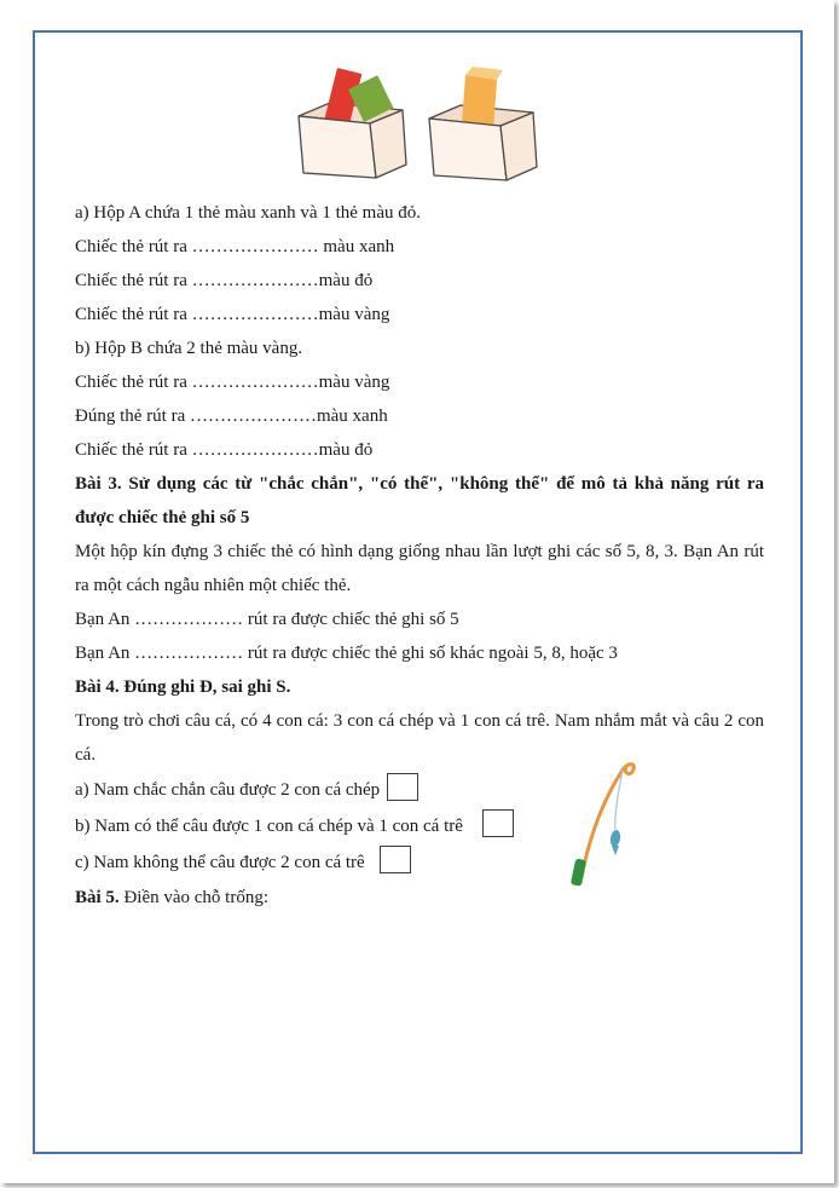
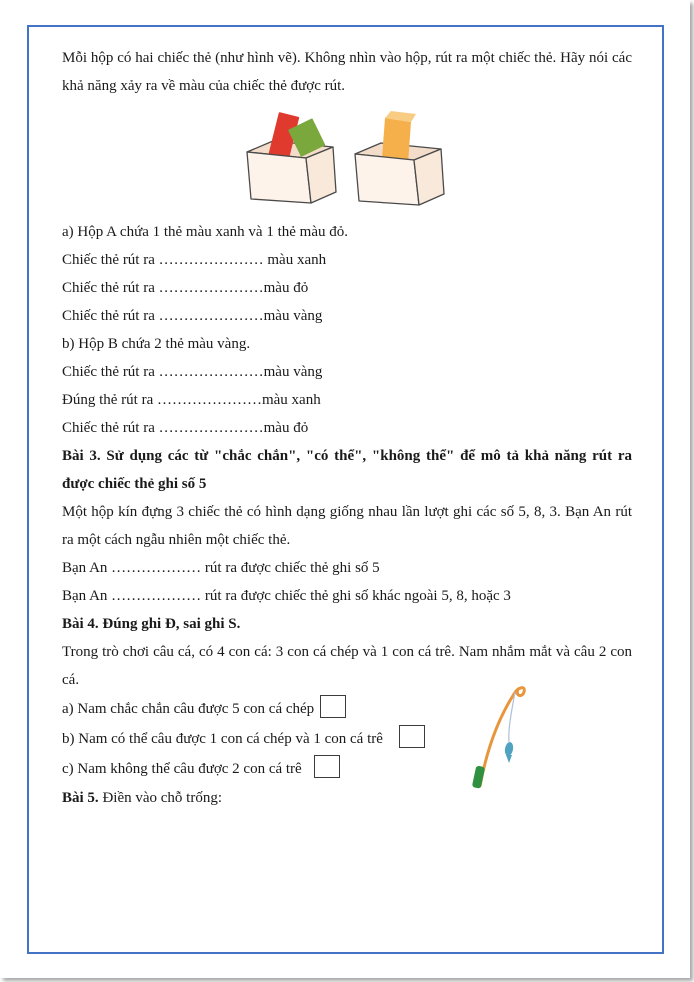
+ Mỗi hộp có hai chiếc thẻ (như hình vẽ). Không nhìn vào hộp, rút ra một chiếc thẻ. Hãy nói các khả năng xảy ra về màu của chiếc thẻ được rút.
  a) Hộp A chứa 1 thẻ màu xanh và 1 thẻ màu đỏ.
  Chiếc thẻ rút ra ………………… màu xanh
  Chiếc thẻ rút ra …………………màu đỏ
  Chiếc thẻ rút ra …………………màu vàng
  b) Hộp B chứa 2 thẻ màu vàng.
  Chiếc thẻ rút ra …………………màu vàng
  Đúng thẻ rút ra …………………màu xanh
  Chiếc thẻ rút ra …………………màu đỏ
  Bài 3. Sử dụng các từ "chắc chắn", "có thể", "không thể" để mô tả khả năng rút ra được chiếc thẻ ghi số 5
  Một hộp kín đựng 3 chiếc thẻ có hình dạng giống nhau lần lượt ghi các số 5, 8, 3. Bạn An rút ra một cách ngẫu nhiên một chiếc thẻ.
  Bạn An ……………… rút ra được chiếc thẻ ghi số 5
  Bạn An ……………… rút ra được chiếc thẻ ghi số khác ngoài 5, 8, hoặc 3
  Bài 4. Đúng ghi Đ, sai ghi S.
  Trong trò chơi câu cá, có 4 con cá: 3 con cá chép và 1 con cá trê. Nam nhắm mắt và câu 2 con cá.
- a) Nam chắc chắn câu được 2 con cá chép
+ a) Nam chắc chắn câu được 5 con cá chép
  b) Nam có thể câu được 1 con cá chép và 1 con cá trê
  c) Nam không thể câu được 2 con cá trê
  Bài 5. Điền vào chỗ trống:
